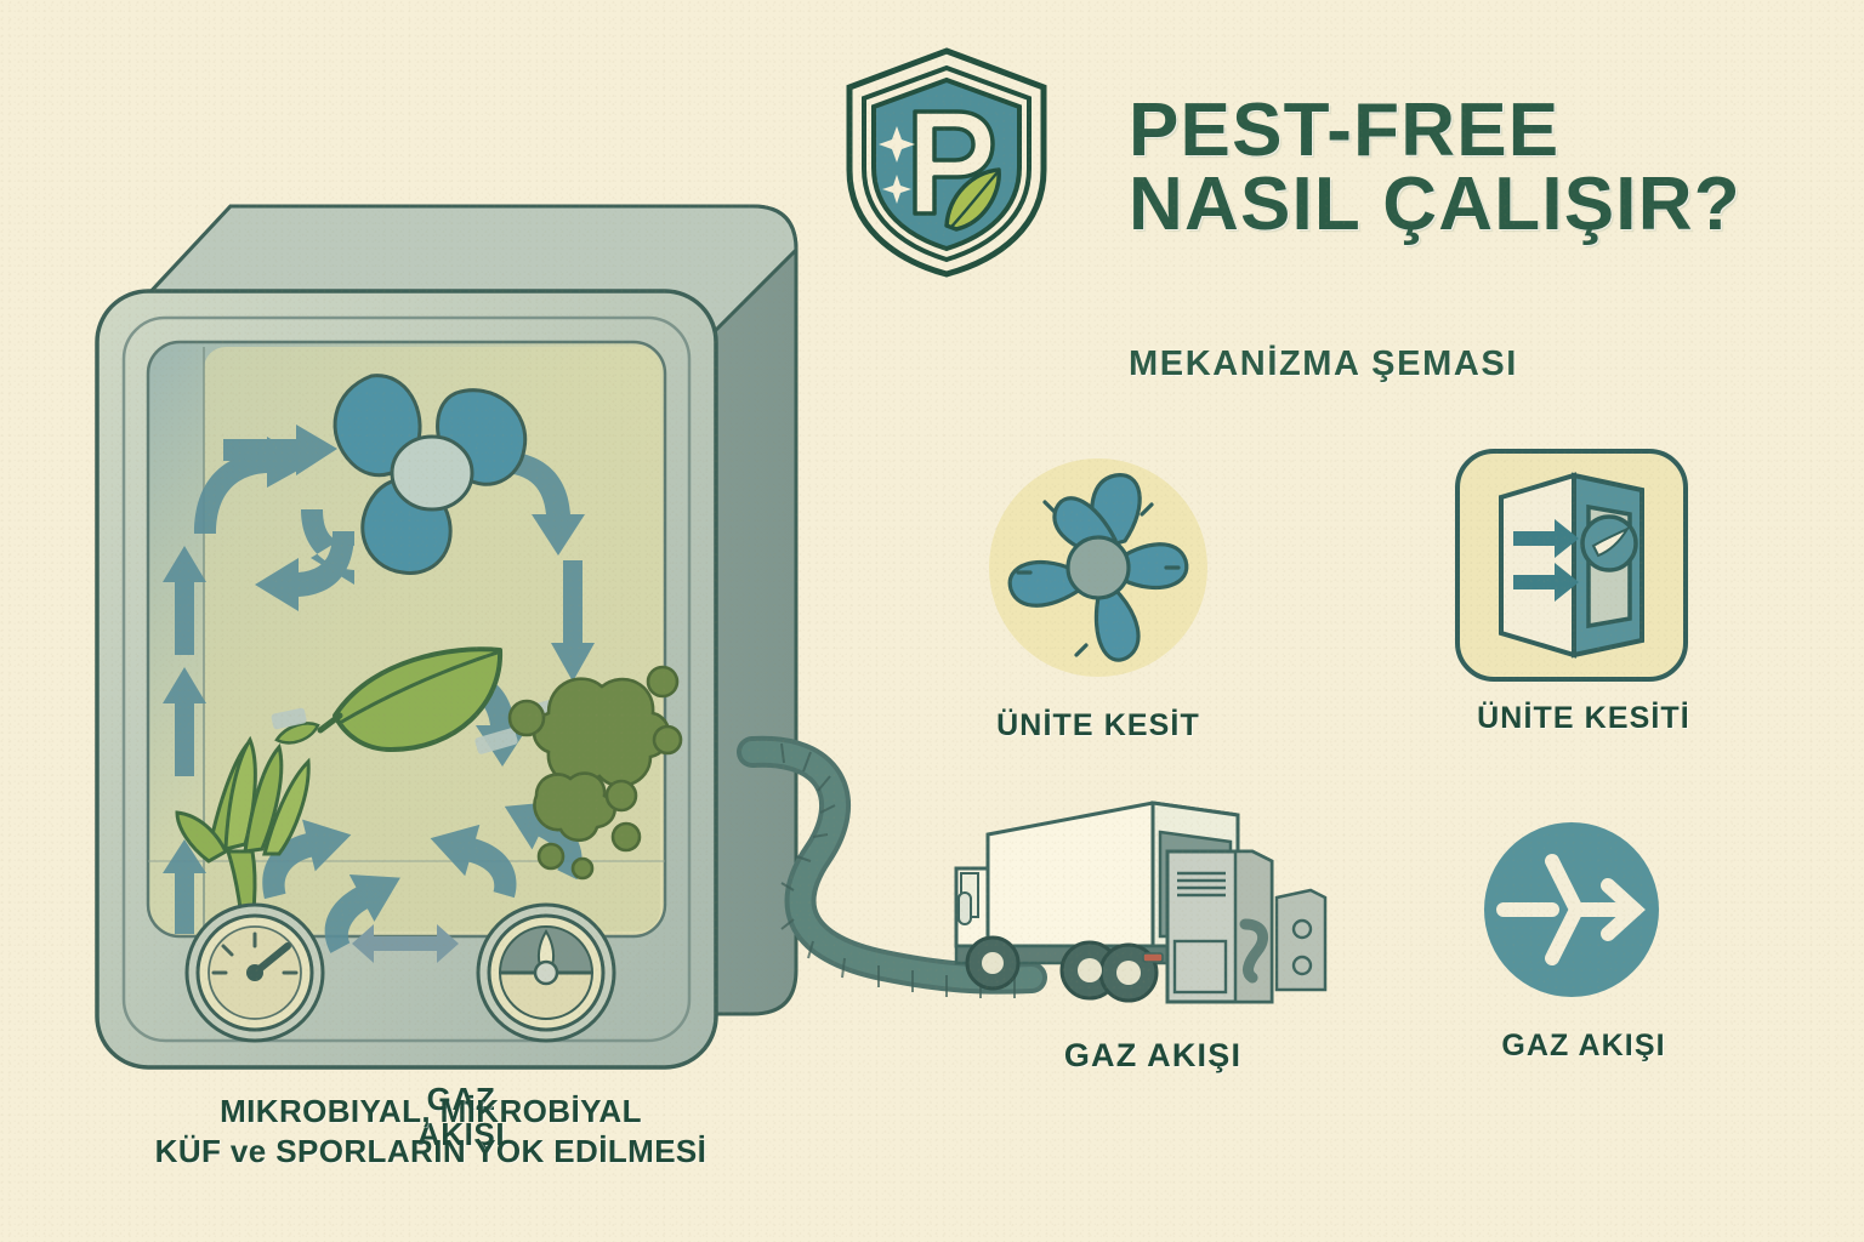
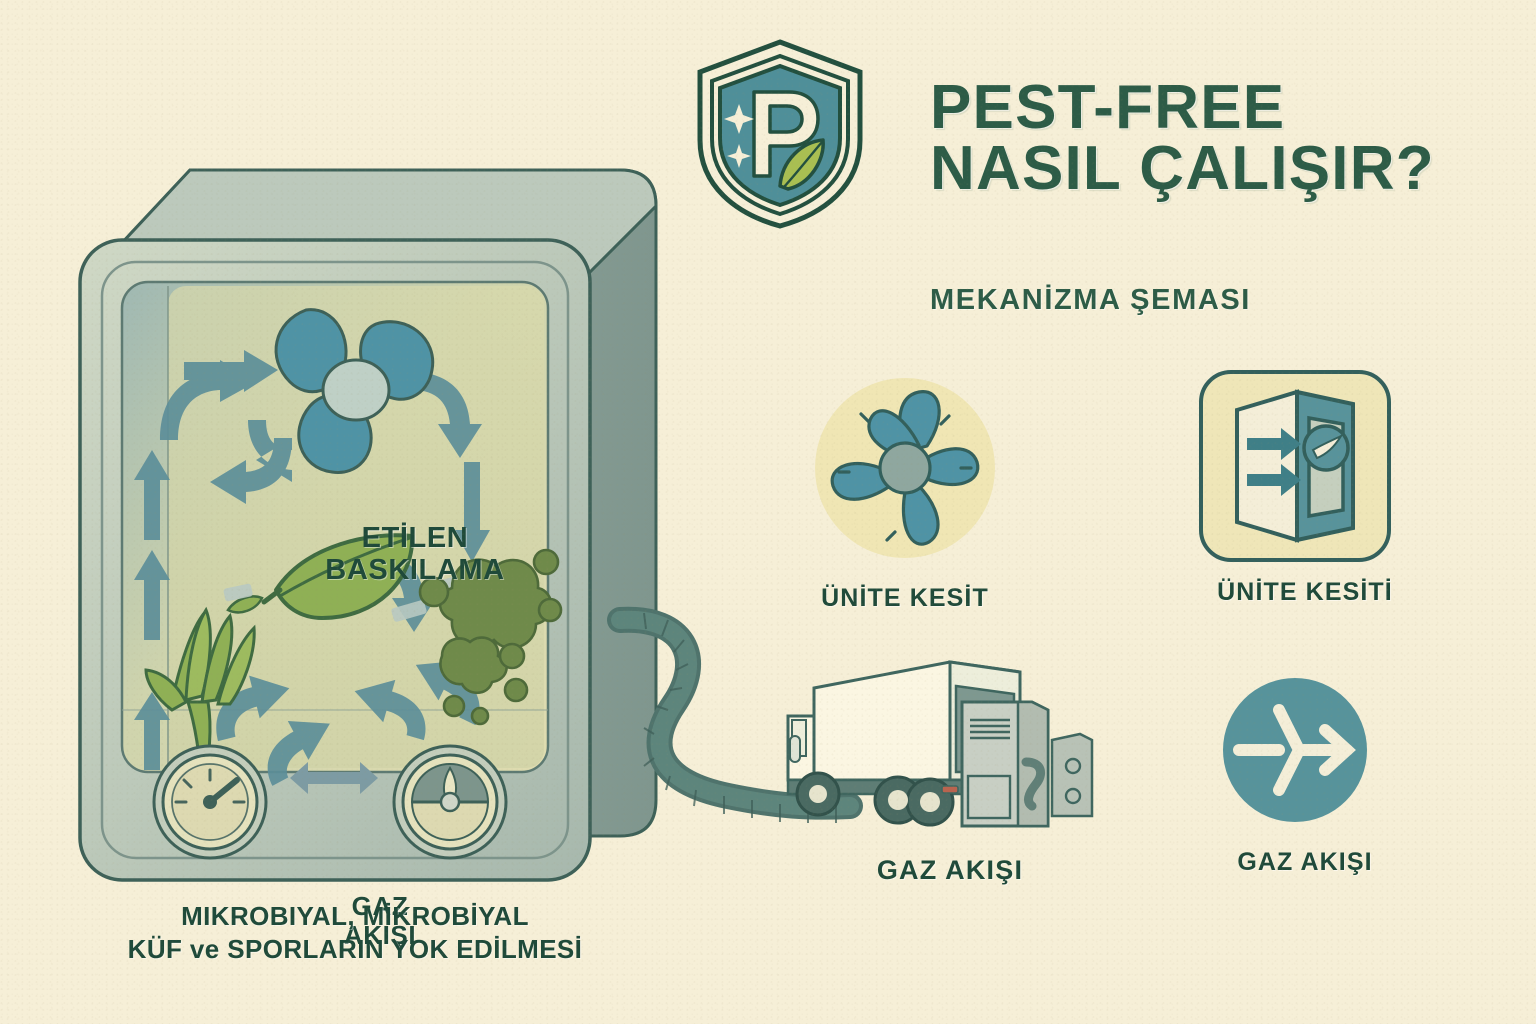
  PEST-FREE
  NASIL ÇALIŞIR?
  MEKANİZMA ŞEMASI
+ ETİLEN BASKILAMA
  GAZ AKIŞI
  MIKROBIYAL, MİKROBİYAL
  KÜF ve SPORLARIN YOK EDİLMESİ
  GAZ AKIŞI
  ÜNİTE KESİT
  ÜNİTE KESİTİ
  GAZ AKIŞI
